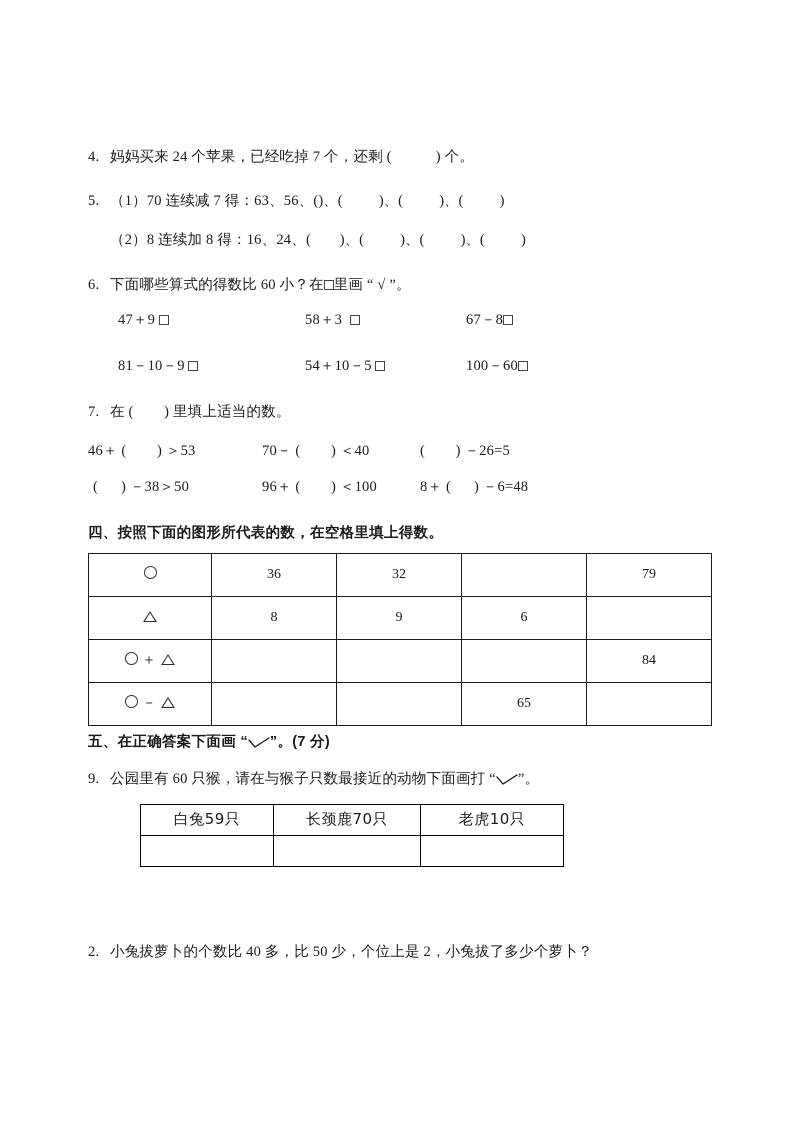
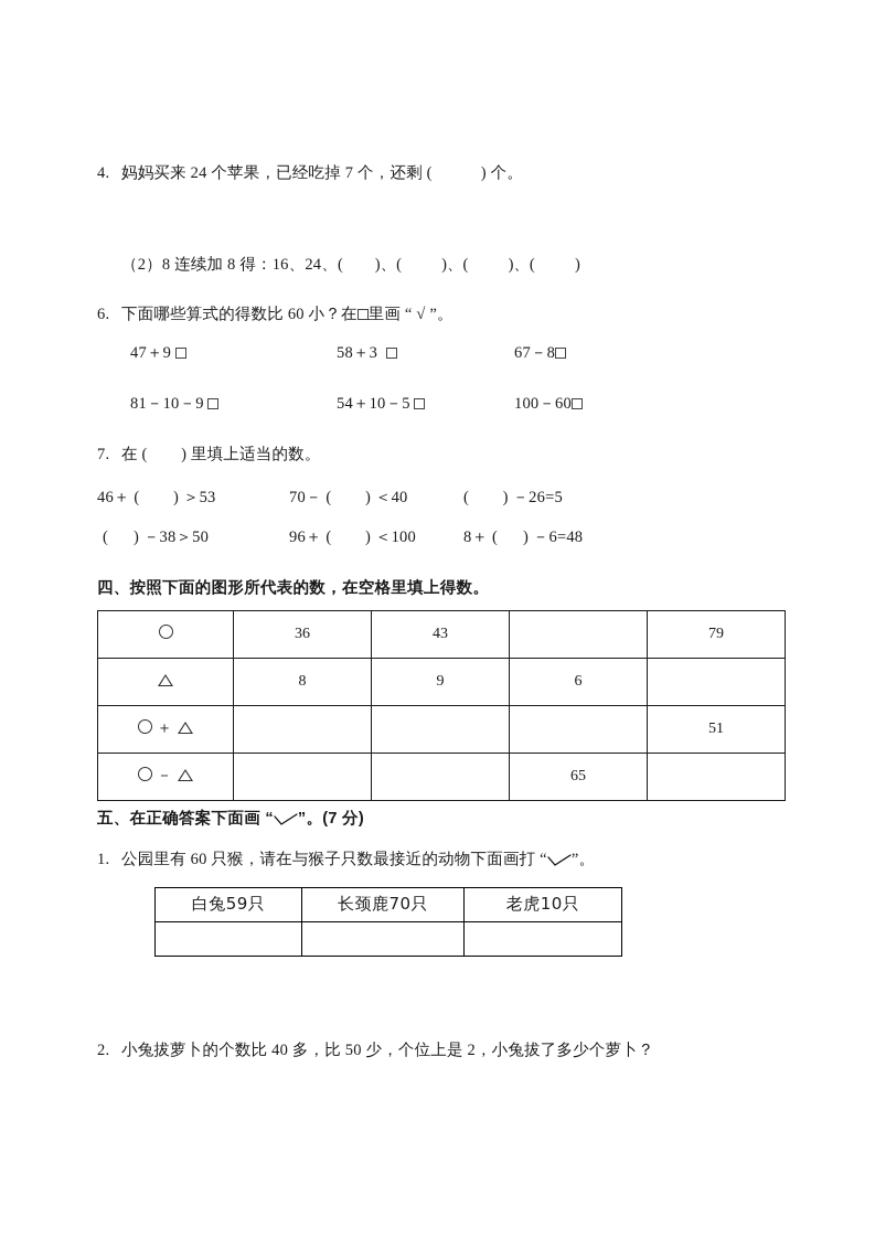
  4. 妈妈买来 24 个苹果，已经吃掉 7 个，还剩 ( ) 个。
- 5. （1）70 连续减 7 得：63、56、()、( )、( )、( )
  （2）8 连续加 8 得：16、24、( )、( )、( )、( )
  6. 下面哪些算式的得数比 60 小？在 里画 “ √ ”。
  47＋9
  58＋3
  67－8
  81－10－9
  54＋10－5
  100－60
  7. 在 ( ) 里填上适当的数。
  46＋ ( ) ＞53
  70－ ( ) ＜40
  ( ) －26=5
  ( ) －38＞50
  96＋ ( ) ＜100
  8＋ ( ) －6=48
  四、按照下面的图形所代表的数，在空格里填上得数。
- 	36	32		79
+ 	36	43		79
  	8	9	6
- ＋				84
+ ＋				51
  －			65
  五、在正确答案下面画 “ ”。(7 分)
- 9. 公园里有 60 只猴，请在与猴子只数最接近的动物下面画打 “ ”。
+ 1. 公园里有 60 只猴，请在与猴子只数最接近的动物下面画打 “ ”。
  白兔59只	长颈鹿70只	老虎10只
  2. 小兔拔萝卜的个数比 40 多，比 50 少，个位上是 2，小兔拔了多少个萝卜？
